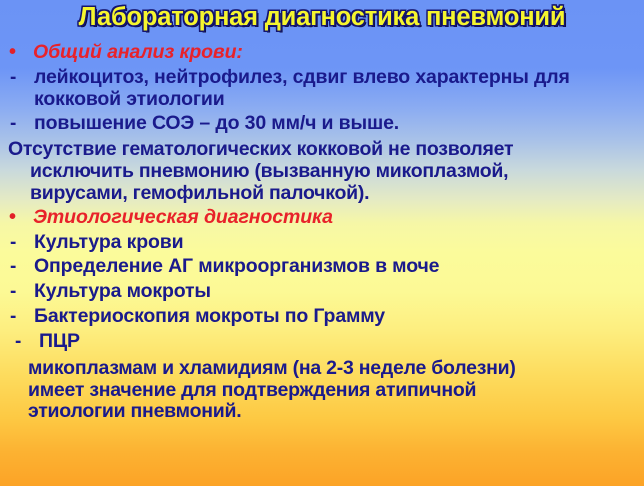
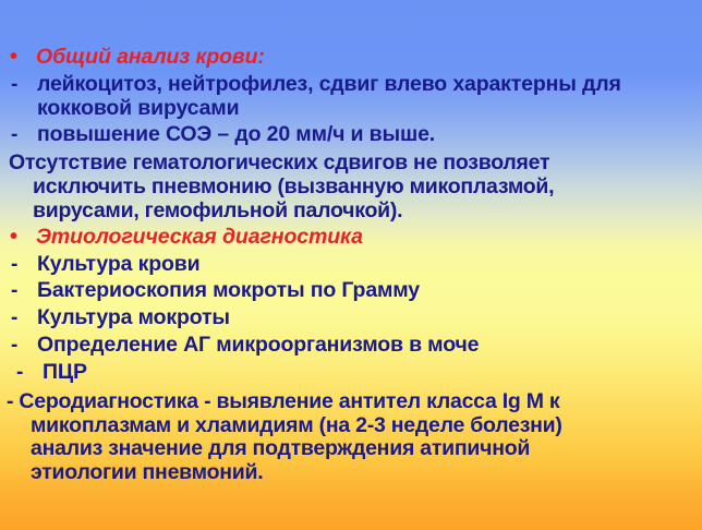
- Лабораторная диагностика пневмоний
  •
  Общий анализ крови:
  -
- лейкоцитоз, нейтрофилез, сдвиг влево характерны для кокковой этиологии
+ лейкоцитоз, нейтрофилез, сдвиг влево характерны для кокковой вирусами
  -
- повышение СОЭ – до 30 мм/ч и выше.
+ повышение СОЭ – до 20 мм/ч и выше.
- Отсутствие гематологических кокковой не позволяет
+ Отсутствие гематологических сдвигов не позволяет
  исключить пневмонию (вызванную микоплазмой,
  вирусами, гемофильной палочкой).
  •
  Этиологическая диагностика
  -
  Культура крови
  -
- Определение АГ микроорганизмов в моче
+ Бактериоскопия мокроты по Грамму
  -
  Культура мокроты
  -
- Бактериоскопия мокроты по Грамму
+ Определение АГ микроорганизмов в моче
  -
  ПЦР
+ - Серодиагностика - выявление антител класса Ig M к
  микоплазмам и хламидиям (на 2-3 неделе болезни)
- имеет значение для подтверждения атипичной
+ анализ значение для подтверждения атипичной
  этиологии пневмоний.
